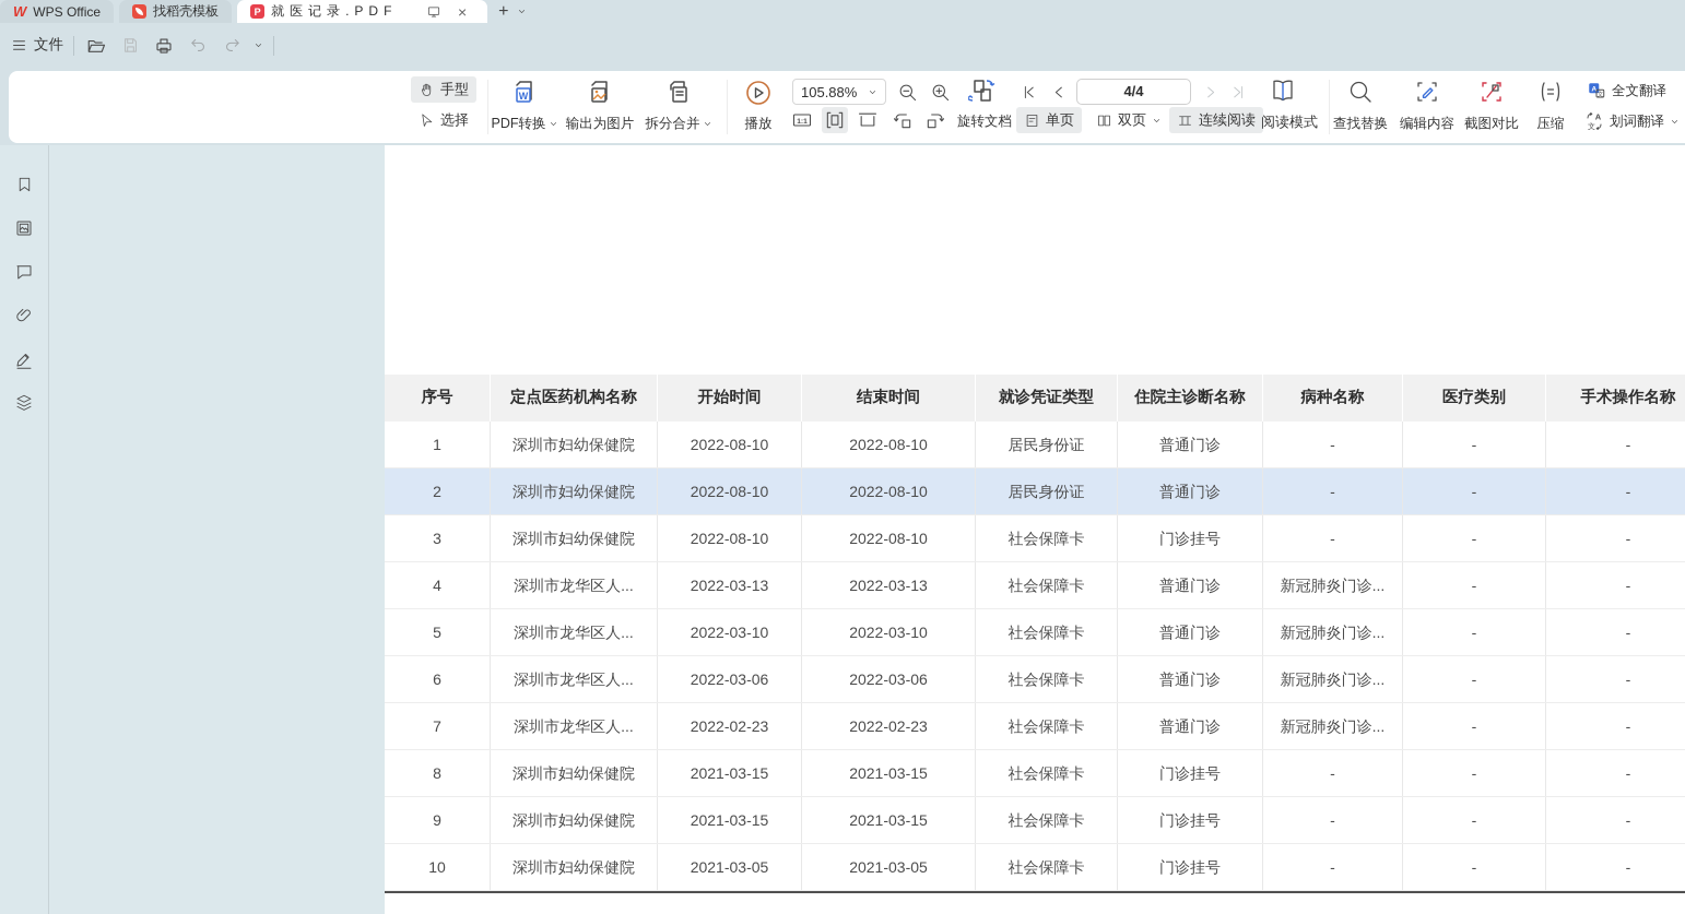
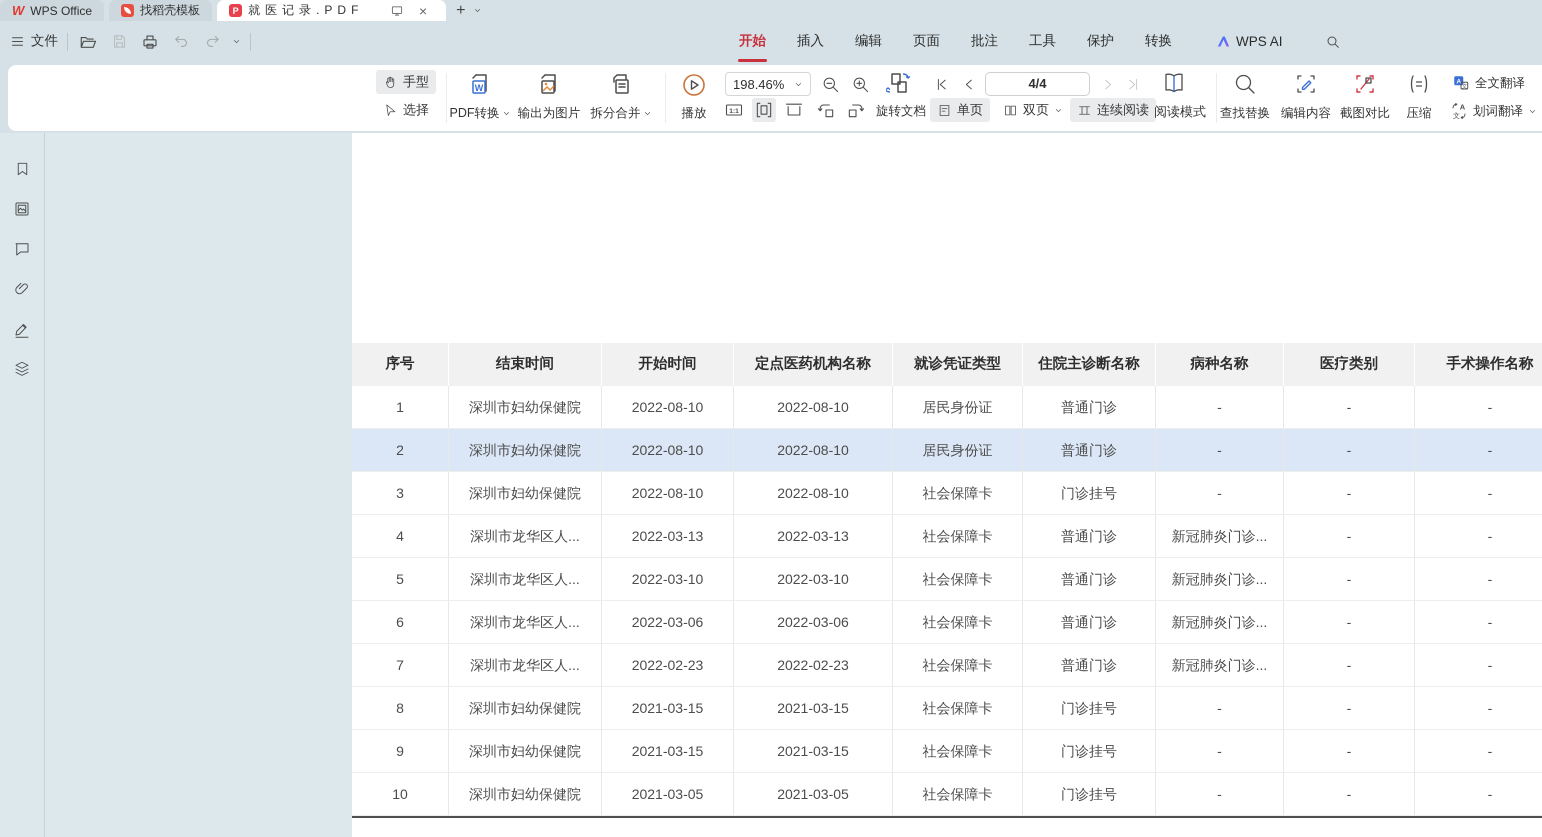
  W
  WPS Office
  找稻壳模板
  P
  就医记录.PDF
  ×
  +
  文件
+ 开始
+ 插入
+ 编辑
+ 页面
+ 批注
+ 工具
+ 保护
+ 转换
+ WPS AI
  手型
  选择
  W
  PDF转换
  输出为图片
  拆分合并
  播放
- 105.88%
+ 198.46%
  旋转文档
  4/4
  单页
  双页
  连续阅读
  阅读模式
  查找替换
  编辑内容
  截图对比
  压缩
  全文翻译
  A
  划词翻译
  序号
- 定点医药机构名称
+ 结束时间
  开始时间
- 结束时间
+ 定点医药机构名称
  就诊凭证类型
  住院主诊断名称
  病种名称
  医疗类别
  手术操作名称
  1
  深圳市妇幼保健院
  2022-08-10
  2022-08-10
  居民身份证
  普通门诊
  -
  -
  -
  2
  深圳市妇幼保健院
  2022-08-10
  2022-08-10
  居民身份证
  普通门诊
  -
  -
  -
  3
  深圳市妇幼保健院
  2022-08-10
  2022-08-10
  社会保障卡
  门诊挂号
  -
  -
  -
  4
  深圳市龙华区人...
  2022-03-13
  2022-03-13
  社会保障卡
  普通门诊
  新冠肺炎门诊...
  -
  -
  5
  深圳市龙华区人...
  2022-03-10
  2022-03-10
  社会保障卡
  普通门诊
  新冠肺炎门诊...
  -
  -
  6
  深圳市龙华区人...
  2022-03-06
  2022-03-06
  社会保障卡
  普通门诊
  新冠肺炎门诊...
  -
  -
  7
  深圳市龙华区人...
  2022-02-23
  2022-02-23
  社会保障卡
  普通门诊
  新冠肺炎门诊...
  -
  -
  8
  深圳市妇幼保健院
  2021-03-15
  2021-03-15
  社会保障卡
  门诊挂号
  -
  -
  -
  9
  深圳市妇幼保健院
  2021-03-15
  2021-03-15
  社会保障卡
  门诊挂号
  -
  -
  -
  10
  深圳市妇幼保健院
  2021-03-05
  2021-03-05
  社会保障卡
  门诊挂号
  -
  -
  -
